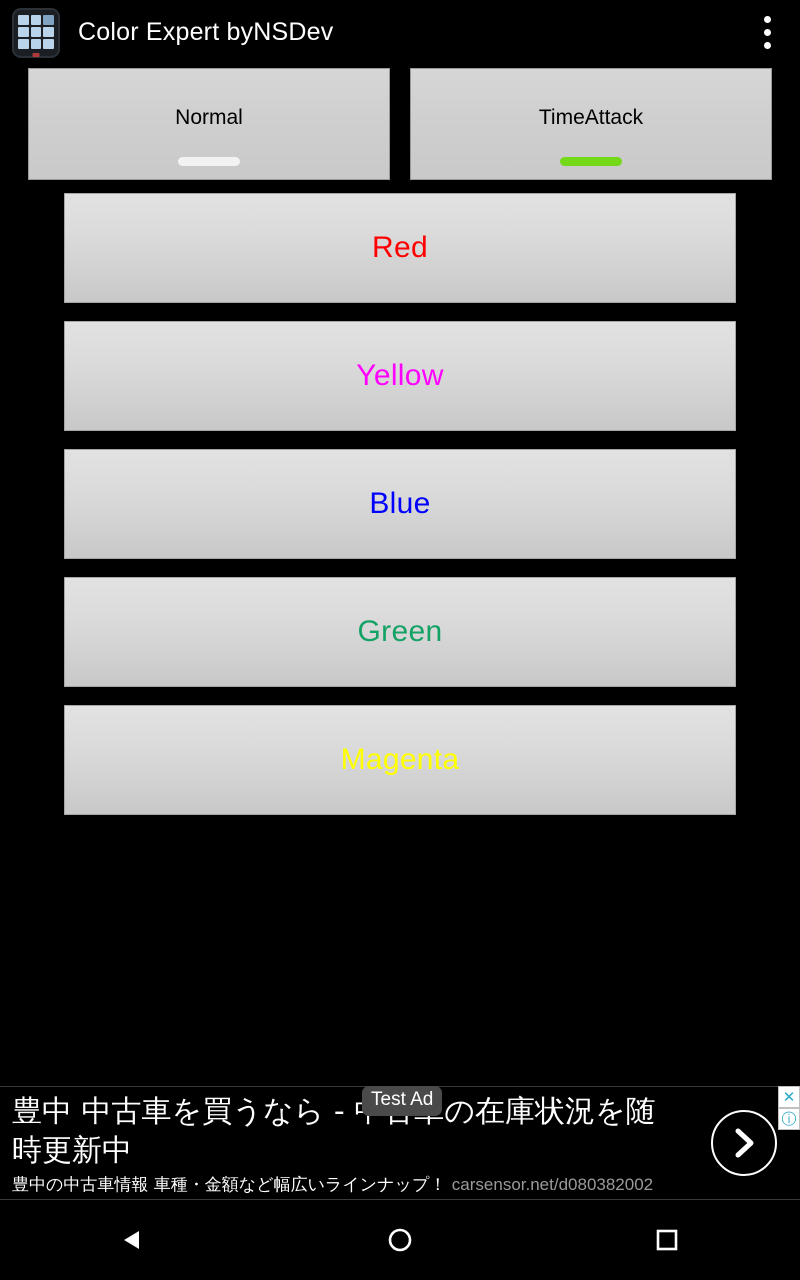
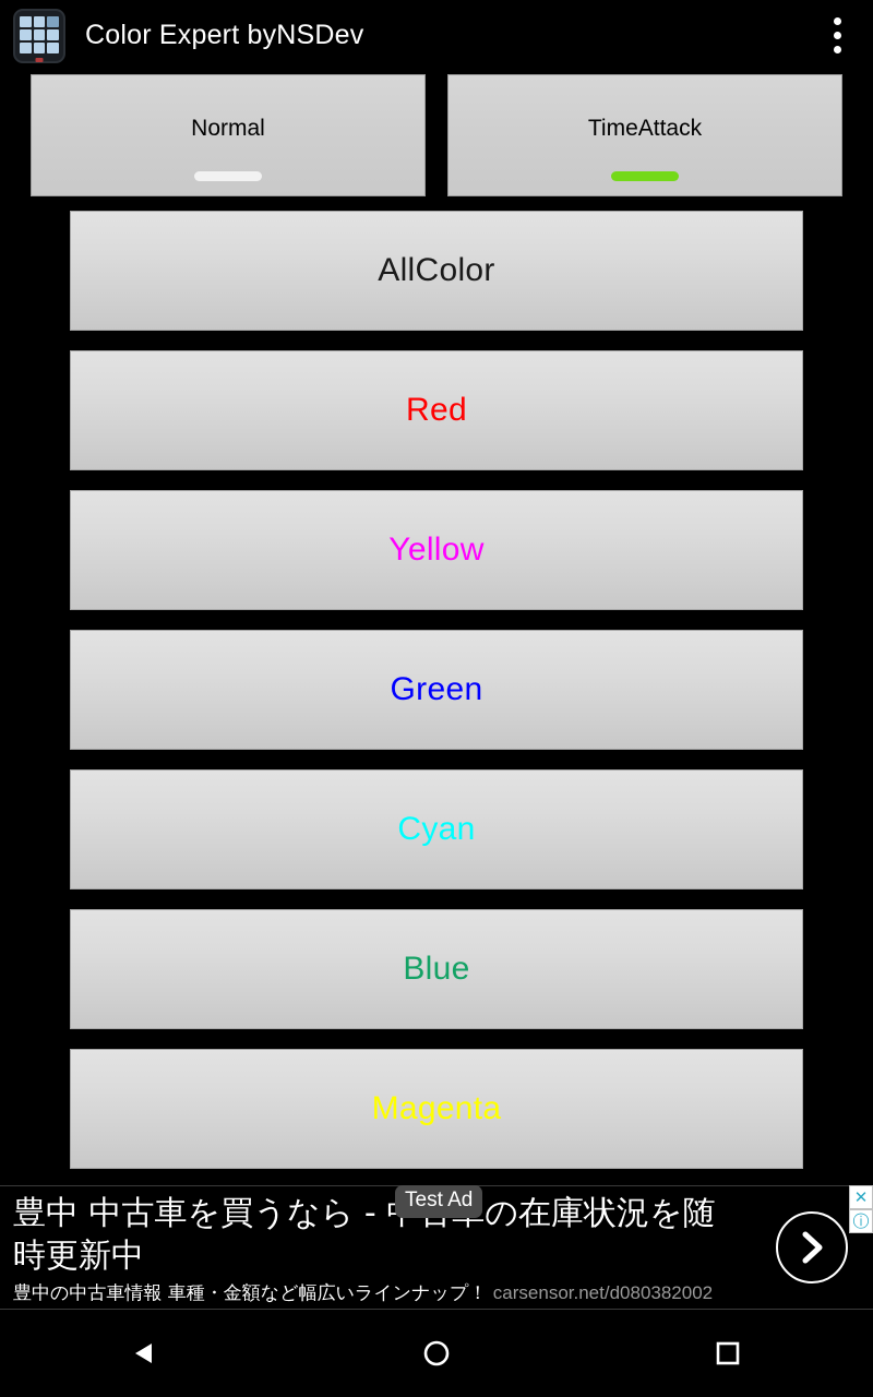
  Color Expert byNSDev
  Normal
  TimeAttack
+ AllColor
  Red
  Yellow
- Blue
+ Green
+ Cyan
- Green
+ Blue
  Magenta
  豊中 中古車を買うなら -の在庫状況を随時更新中
  豊中の中古車情報 車種・金額など幅広いラインナップ！ carsensor.net/d080382002
  ✕
  ⓘ
  Test Ad
